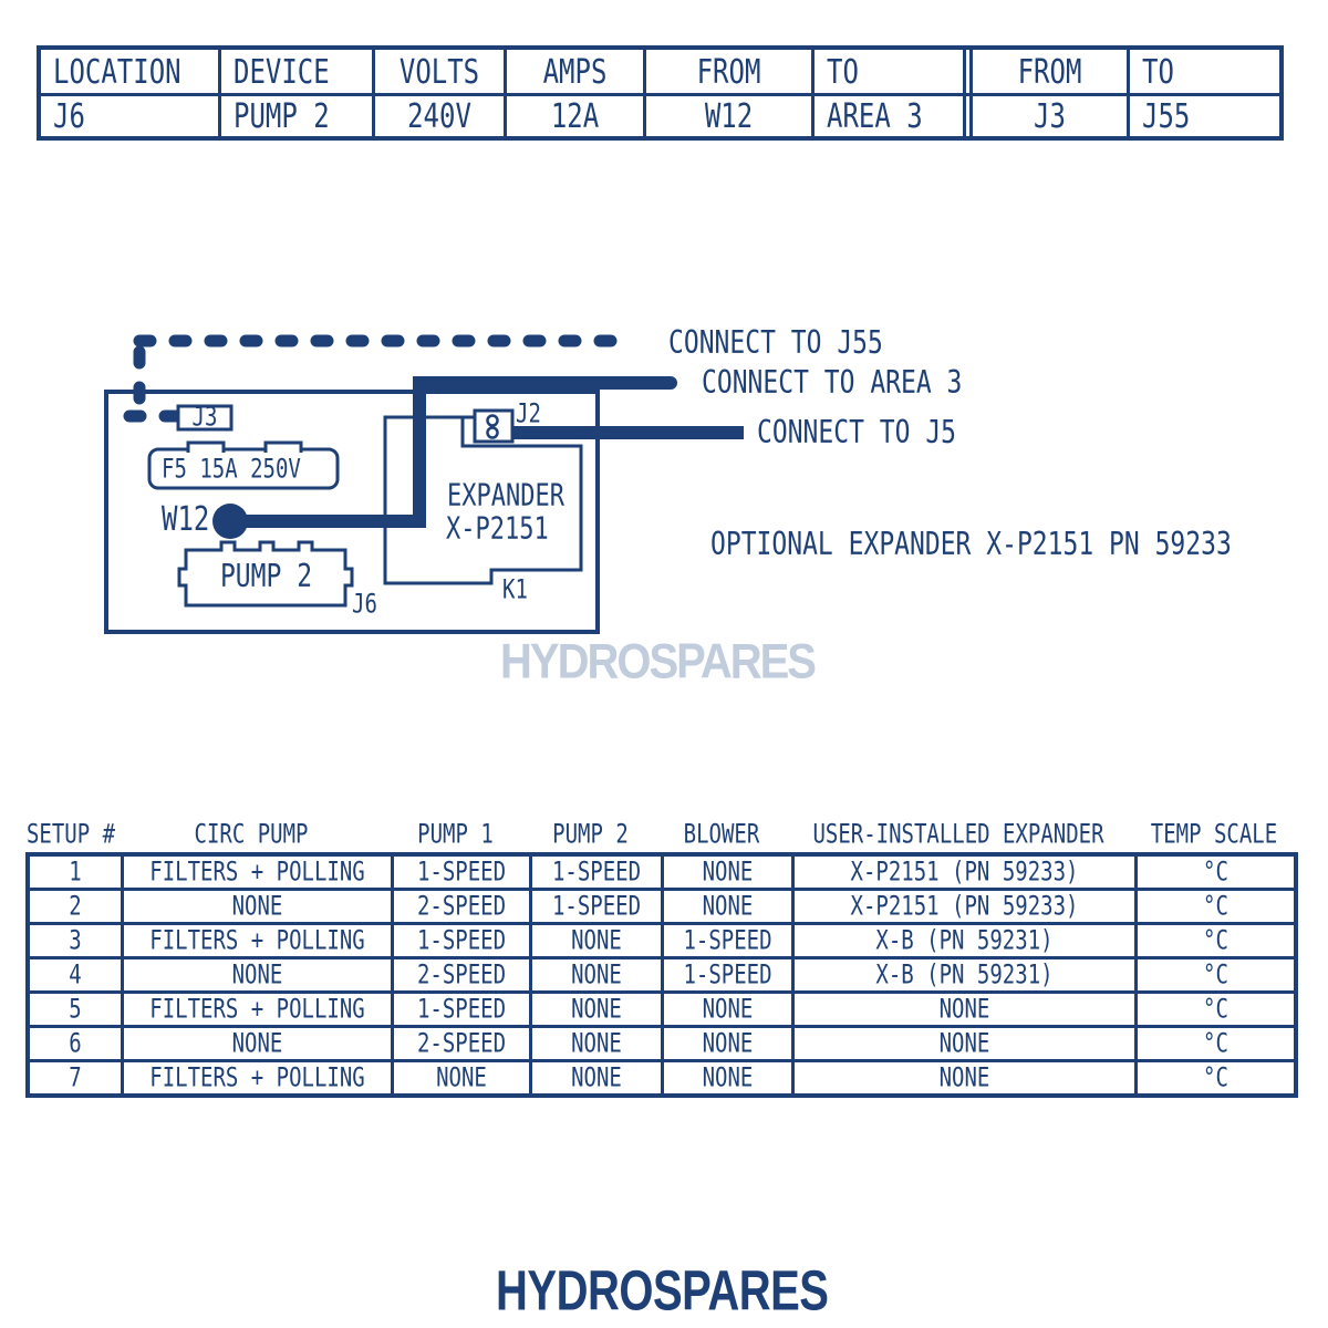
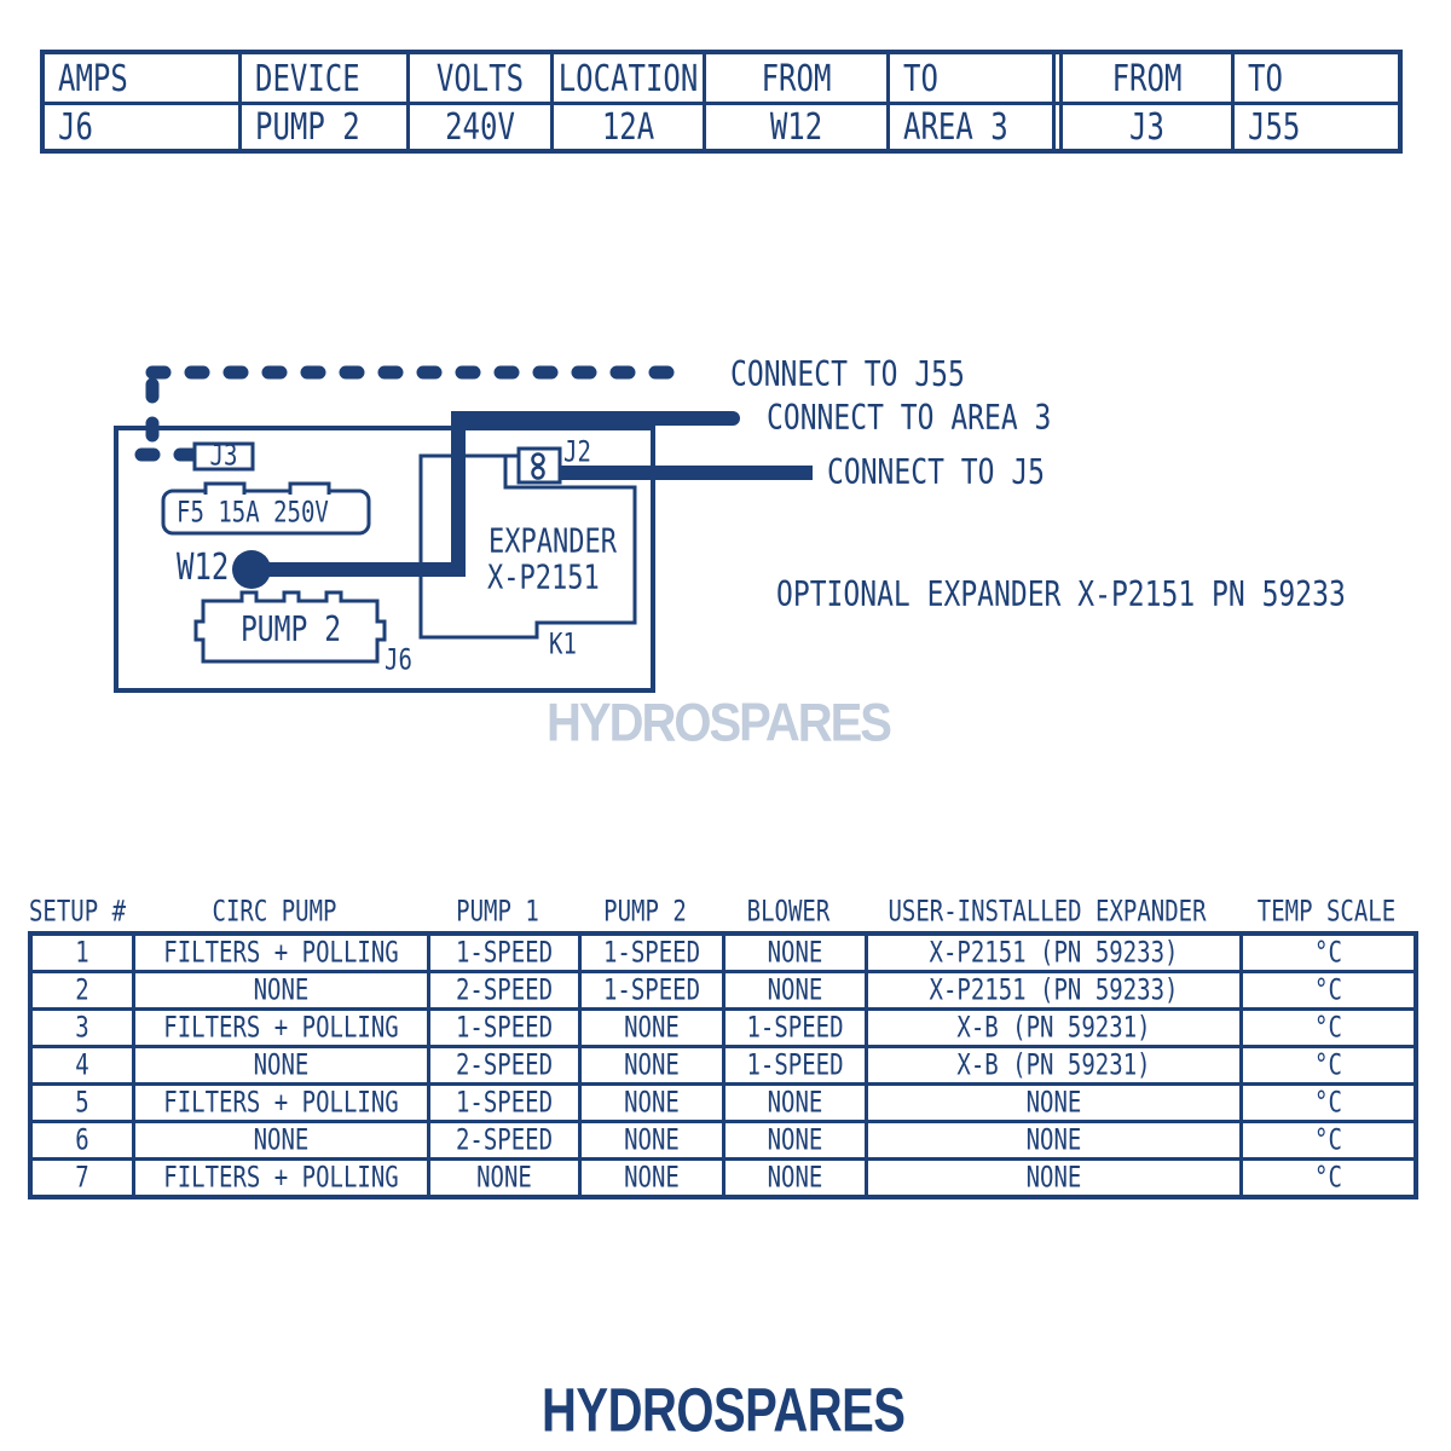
- LOCATION
+ AMPS
  DEVICE
  VOLTS
- AMPS
+ LOCATION
  FROM
  TO
  FROM
  TO
  J6
  PUMP 2
  240V
  12A
  W12
  AREA 3
  J3
  J55
  CONNECT TO J55
  CONNECT TO AREA 3
  CONNECT TO J5
  OPTIONAL EXPANDER X-P2151 PN 59233
  J3
  F5 15A 250V
  W12
  PUMP 2
  J6
  EXPANDER
  X-P2151
  J2
  K1
  HYDROSPARES
  SETUP #
  CIRC PUMP
  PUMP 1
  PUMP 2
  BLOWER
  USER-INSTALLED EXPANDER
  TEMP SCALE
  1
  FILTERS + POLLING
  1-SPEED
  1-SPEED
  NONE
  X-P2151 (PN 59233)
  °C
  2
  NONE
  2-SPEED
  1-SPEED
  NONE
  X-P2151 (PN 59233)
  °C
  3
  FILTERS + POLLING
  1-SPEED
  NONE
  1-SPEED
  X-B (PN 59231)
  °C
  4
  NONE
  2-SPEED
  NONE
  1-SPEED
  X-B (PN 59231)
  °C
  5
  FILTERS + POLLING
  1-SPEED
  NONE
  NONE
  NONE
  °C
  6
  NONE
  2-SPEED
  NONE
  NONE
  NONE
  °C
  7
  FILTERS + POLLING
  NONE
  NONE
  NONE
  NONE
  °C
  HYDROSPARES
